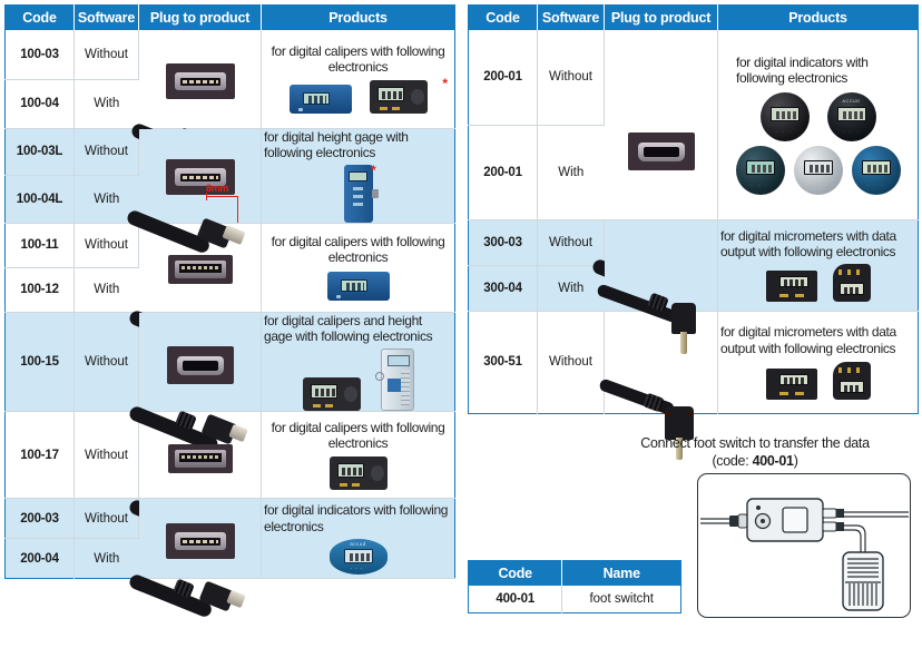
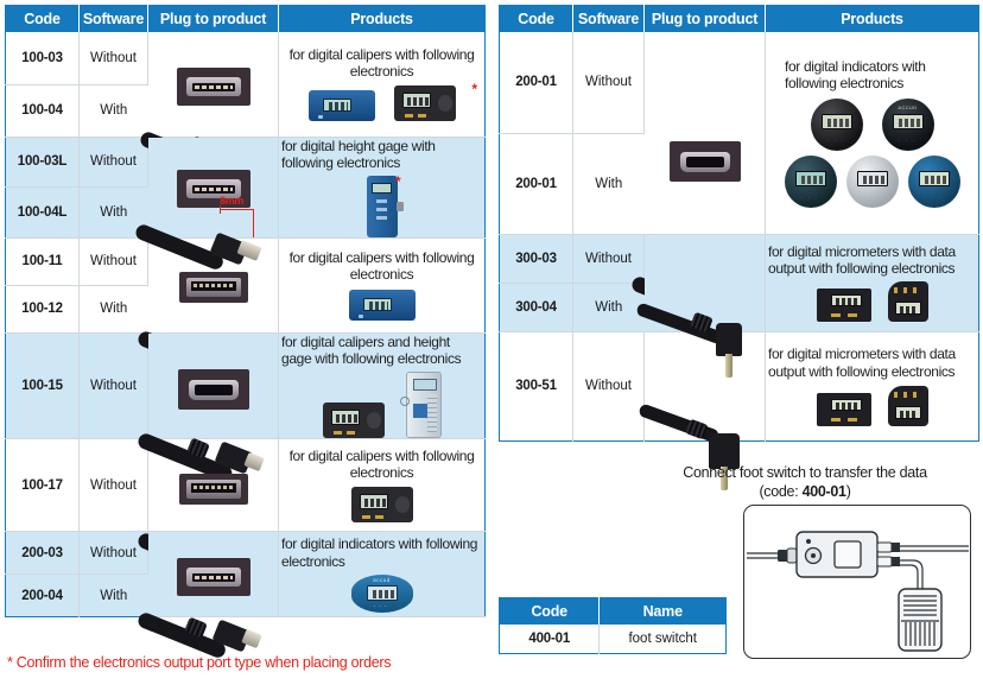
  Code	Software	Plug to product	Products
  100-03	Without		for digital calipers with following electronics *
  100-04	With
  100-03L	Without	8mm	for digital height gage with following electronics *
  100-04L	With
  100-11	Without		for digital calipers with following electronics
  100-12	With
  100-15	Without		for digital calipers and height gage with following electronics
  100-17	Without		for digital calipers with following electronics
  200-03	Without		for digital indicators with following electronics
  200-04	With
  Code	Software	Plug to product	Products
  200-01	Without		for digital indicators with following electronics
  200-01	With
  300-03	Without		for digital micrometers with data output with following electronics
  300-04	With
  300-51	Without		for digital micrometers with data output with following electronics
  Connect foot switch to transfer the data
  (code: 400-01)
  Code	Name
  400-01	foot switcht
+ * Confirm the electronics output port type when placing orders
